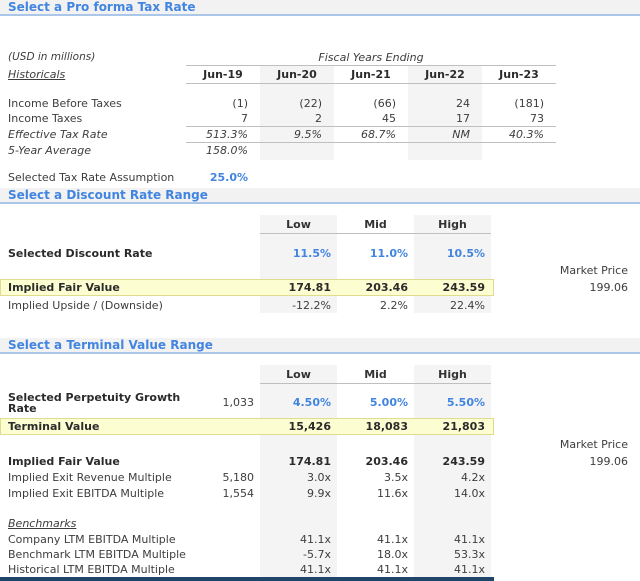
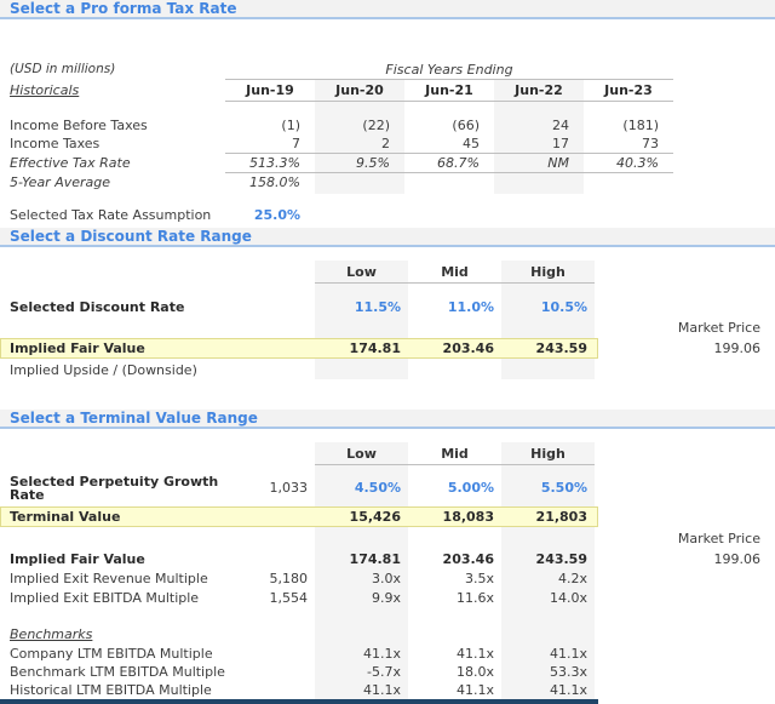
  Select a Pro forma Tax Rate
  (USD in millions)
  Fiscal Years Ending
  Historicals
  Jun-19
  Jun-20
  Jun-21
  Jun-22
  Jun-23
  Income Before Taxes
  (1)
  (22)
  (66)
  24
  (181)
  Income Taxes
  7
  2
  45
  17
  73
  Effective Tax Rate
  513.3%
  9.5%
  68.7%
  NM
  40.3%
  5-Year Average
  158.0%
  Selected Tax Rate Assumption
  25.0%
  Select a Discount Rate Range
  Low
  Mid
  High
  Selected Discount Rate
  11.5%
  11.0%
  10.5%
  Market Price
  Implied Fair Value
  174.81
  203.46
  243.59
  199.06
  Implied Upside / (Downside)
- -12.2%
- 2.2%
- 22.4%
  Select a Terminal Value Range
  Low
  Mid
  High
  Selected Perpetuity Growth Rate
  1,033
  4.50%
  5.00%
  5.50%
  Terminal Value
  15,426
  18,083
  21,803
  Market Price
  Implied Fair Value
  174.81
  203.46
  243.59
  199.06
  Implied Exit Revenue Multiple
  5,180
  3.0x
  3.5x
  4.2x
  Implied Exit EBITDA Multiple
  1,554
  9.9x
  11.6x
  14.0x
  Benchmarks
  Company LTM EBITDA Multiple
  41.1x
  41.1x
  41.1x
  Benchmark LTM EBITDA Multiple
  -5.7x
  18.0x
  53.3x
  Historical LTM EBITDA Multiple
  41.1x
  41.1x
  41.1x
